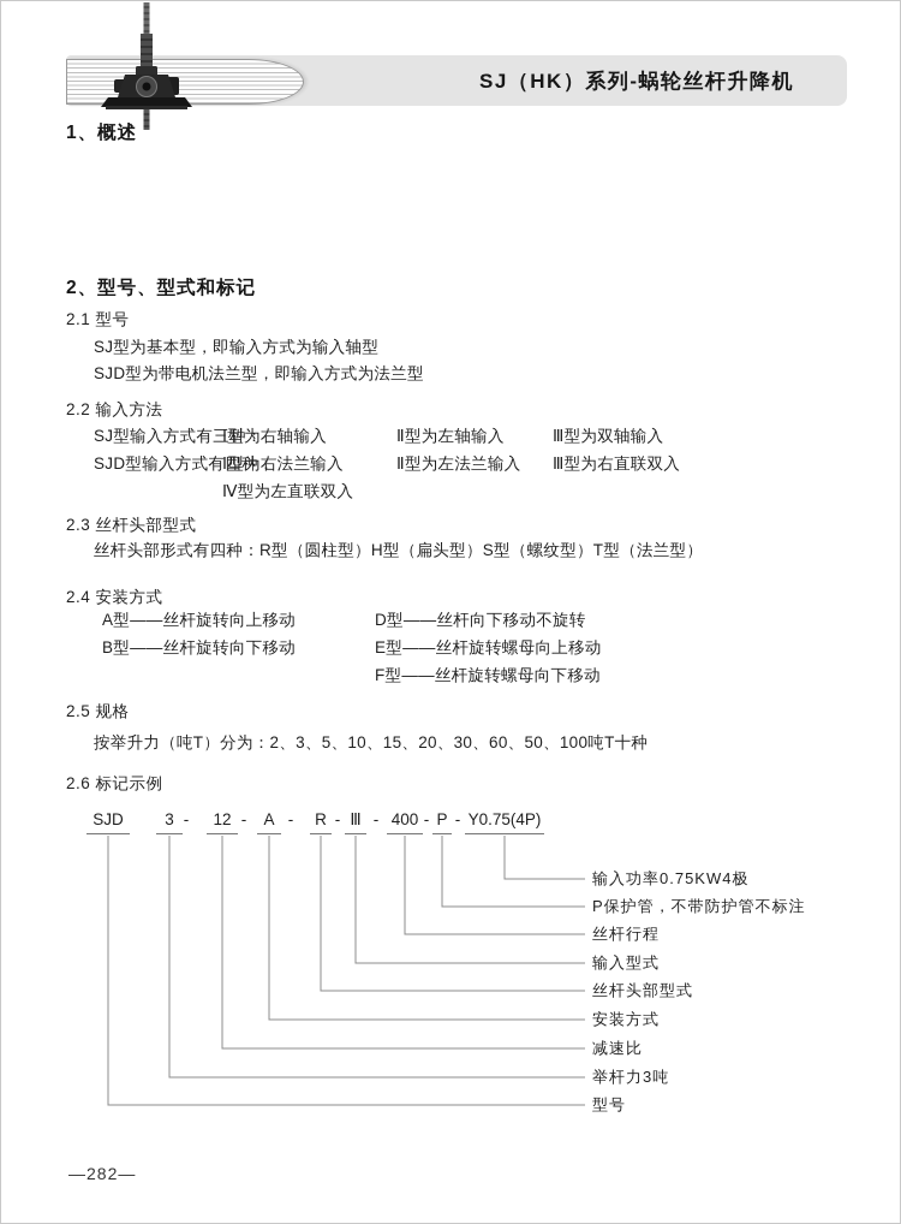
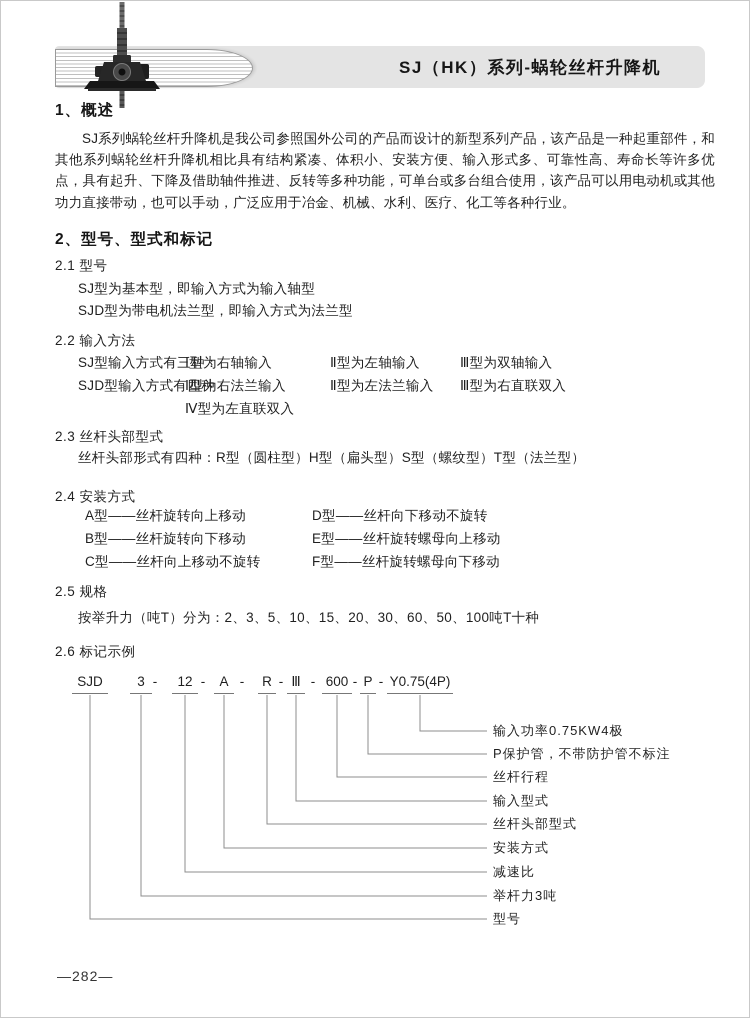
  SJ（HK）系列-蜗轮丝杆升降机
  1、概述
+ SJ系列蜗轮丝杆升降机是我公司参照国外公司的产品而设计的新型系列产品，该产品是一种起重部件，和其他系列蜗轮丝杆升降机相比具有结构紧凑、体积小、安装方便、输入形式多、可靠性高、寿命长等许多优点，具有起升、下降及借助轴件推进、反转等多种功能，可单台或多台组合使用，该产品可以用电动机或其他功力直接带动，也可以手动，广泛应用于冶金、机械、水利、医疗、化工等各种行业。
  2、型号、型式和标记
  2.1 型号
  SJ型为基本型，即输入方式为输入轴型
  SJD型为带电机法兰型，即输入方式为法兰型
  2.2 输入方法
  SJ型输入方式有三种：
  Ⅰ型为右轴输入
  Ⅱ型为左轴输入
  Ⅲ型为双轴输入
  SJD型输入方式有四种：
  Ⅰ型为右法兰输入
  Ⅱ型为左法兰输入
  Ⅲ型为右直联双入
  Ⅳ型为左直联双入
  2.3 丝杆头部型式
  丝杆头部形式有四种：R型（圆柱型）H型（扁头型）S型（螺纹型）T型（法兰型）
  2.4 安装方式
  A型——丝杆旋转向上移动
  B型——丝杆旋转向下移动
+ C型——丝杆向上移动不旋转
  D型——丝杆向下移动不旋转
  E型——丝杆旋转螺母向上移动
  F型——丝杆旋转螺母向下移动
  2.5 规格
  按举升力（吨T）分为：2、3、5、10、15、20、30、60、50、100吨T十种
  2.6 标记示例
  SJD
  3
  12
  A
  R
  Ⅲ
- 400
+ 600
  P
  Y0.75(4P)
  -
  -
  -
  -
  -
  -
  -
  输入功率0.75KW4极
  P保护管，不带防护管不标注
  丝杆行程
  输入型式
  丝杆头部型式
  安装方式
  减速比
  举杆力3吨
  型号
  —282—
